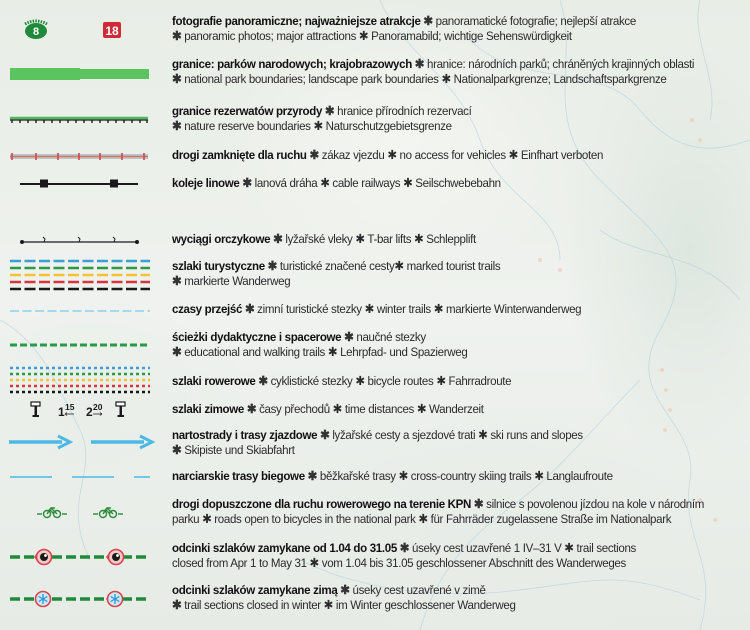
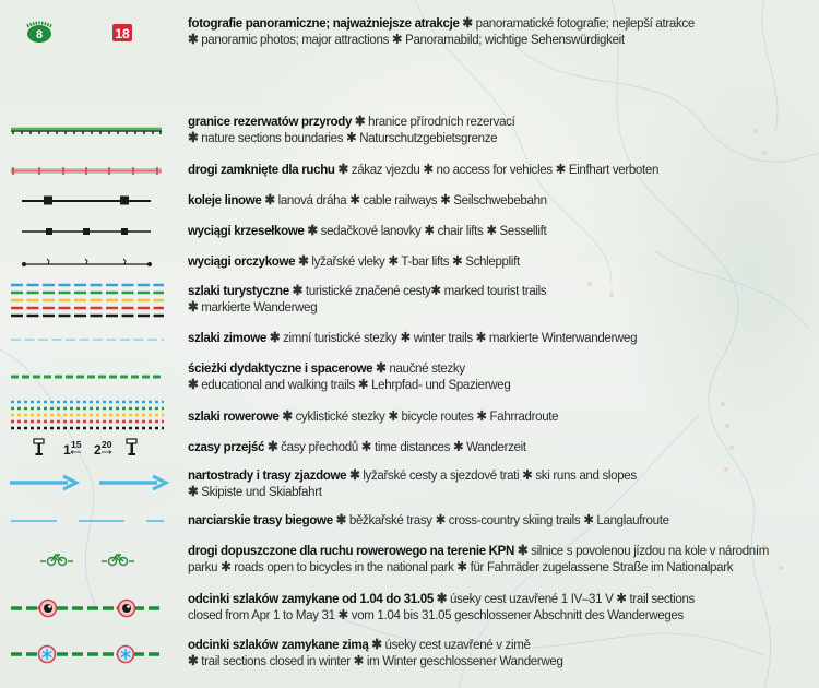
  8
  18
  fotografie panoramiczne; najważniejsze atrakcje ✱ panoramatické fotografie; nejlepší atrakce
  ✱ panoramic photos; major attractions ✱ Panoramabild; wichtige Sehenswürdigkeit
- granice: parków narodowych; krajobrazowych ✱ hranice: národních parků; chráněných krajinných oblasti
- ✱ national park boundaries; landscape park boundaries ✱ Nationalparkgrenze; Landschaftsparkgrenze
  granice rezerwatów przyrody ✱ hranice přírodních rezervací
- ✱ nature reserve boundaries ✱ Naturschutzgebietsgrenze
+ ✱ nature sections boundaries ✱ Naturschutzgebietsgrenze
  drogi zamknięte dla ruchu ✱ zákaz vjezdu ✱ no access for vehicles ✱ Einfhart verboten
  koleje linowe ✱ lanová dráha ✱ cable railways ✱ Seilschwebebahn
+ wyciągi krzesełkowe ✱ sedačkové lanovky ✱ chair lifts ✱ Sessellift
  wyciągi orczykowe ✱ lyžařské vleky ✱ T-bar lifts ✱ Schlepplift
  szlaki turystyczne ✱ turistické značené cesty✱ marked tourist trails
  ✱ markierte Wanderweg
- czasy przejść ✱ zimní turistické stezky ✱ winter trails ✱ markierte Winterwanderweg
+ szlaki zimowe ✱ zimní turistické stezky ✱ winter trails ✱ markierte Winterwanderweg
  ścieżki dydaktyczne i spacerowe ✱ naučné stezky
  ✱ educational and walking trails ✱ Lehrpfad- und Spazierweg
  szlaki rowerowe ✱ cyklistické stezky ✱ bicycle routes ✱ Fahrradroute
  1
  15
  2
  20
- szlaki zimowe ✱ časy přechodů ✱ time distances ✱ Wanderzeit
+ czasy przejść ✱ časy přechodů ✱ time distances ✱ Wanderzeit
  nartostrady i trasy zjazdowe ✱ lyžařské cesty a sjezdové trati ✱ ski runs and slopes
  ✱ Skipiste und Skiabfahrt
  narciarskie trasy biegowe ✱ běžkařské trasy ✱ cross-country skiing trails ✱ Langlaufroute
  drogi dopuszczone dla ruchu rowerowego na terenie KPN ✱ silnice s povolenou jízdou na kole v národním
  parku ✱ roads open to bicycles in the national park ✱ für Fahrräder zugelassene Straße im Nationalpark
  odcinki szlaków zamykane od 1.04 do 31.05 ✱ úseky cest uzavřené 1 IV–31 V ✱ trail sections
  closed from Apr 1 to May 31 ✱ vom 1.04 bis 31.05 geschlossener Abschnitt des Wanderweges
  odcinki szlaków zamykane zimą ✱ úseky cest uzavřené v zimě
  ✱ trail sections closed in winter ✱ im Winter geschlossener Wanderweg
